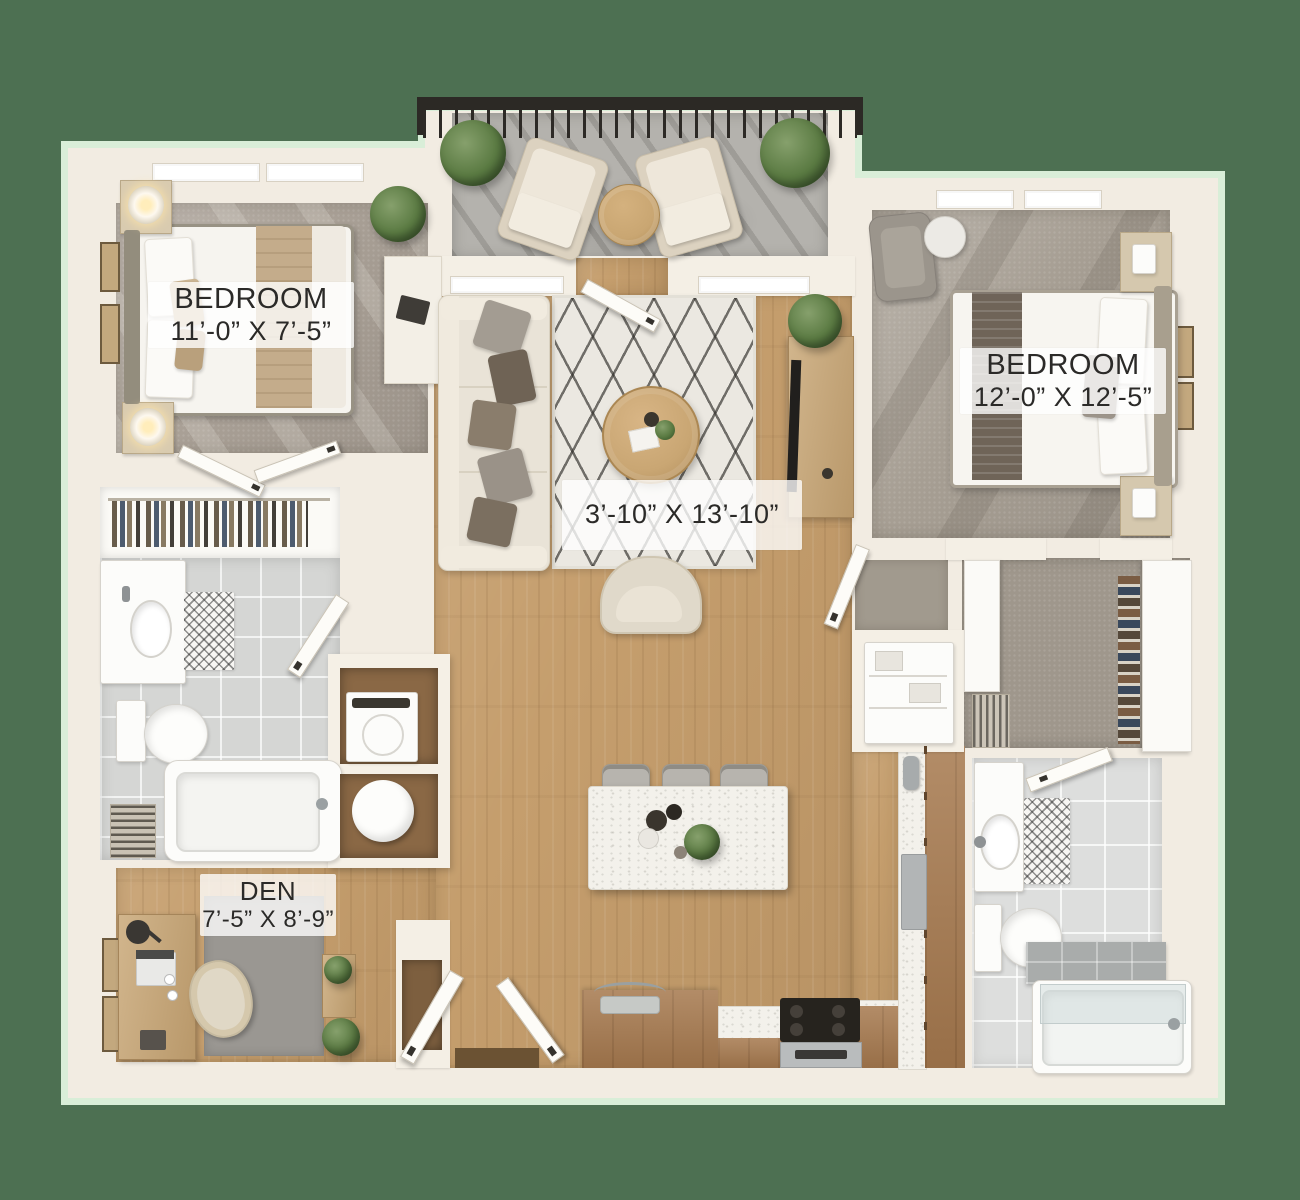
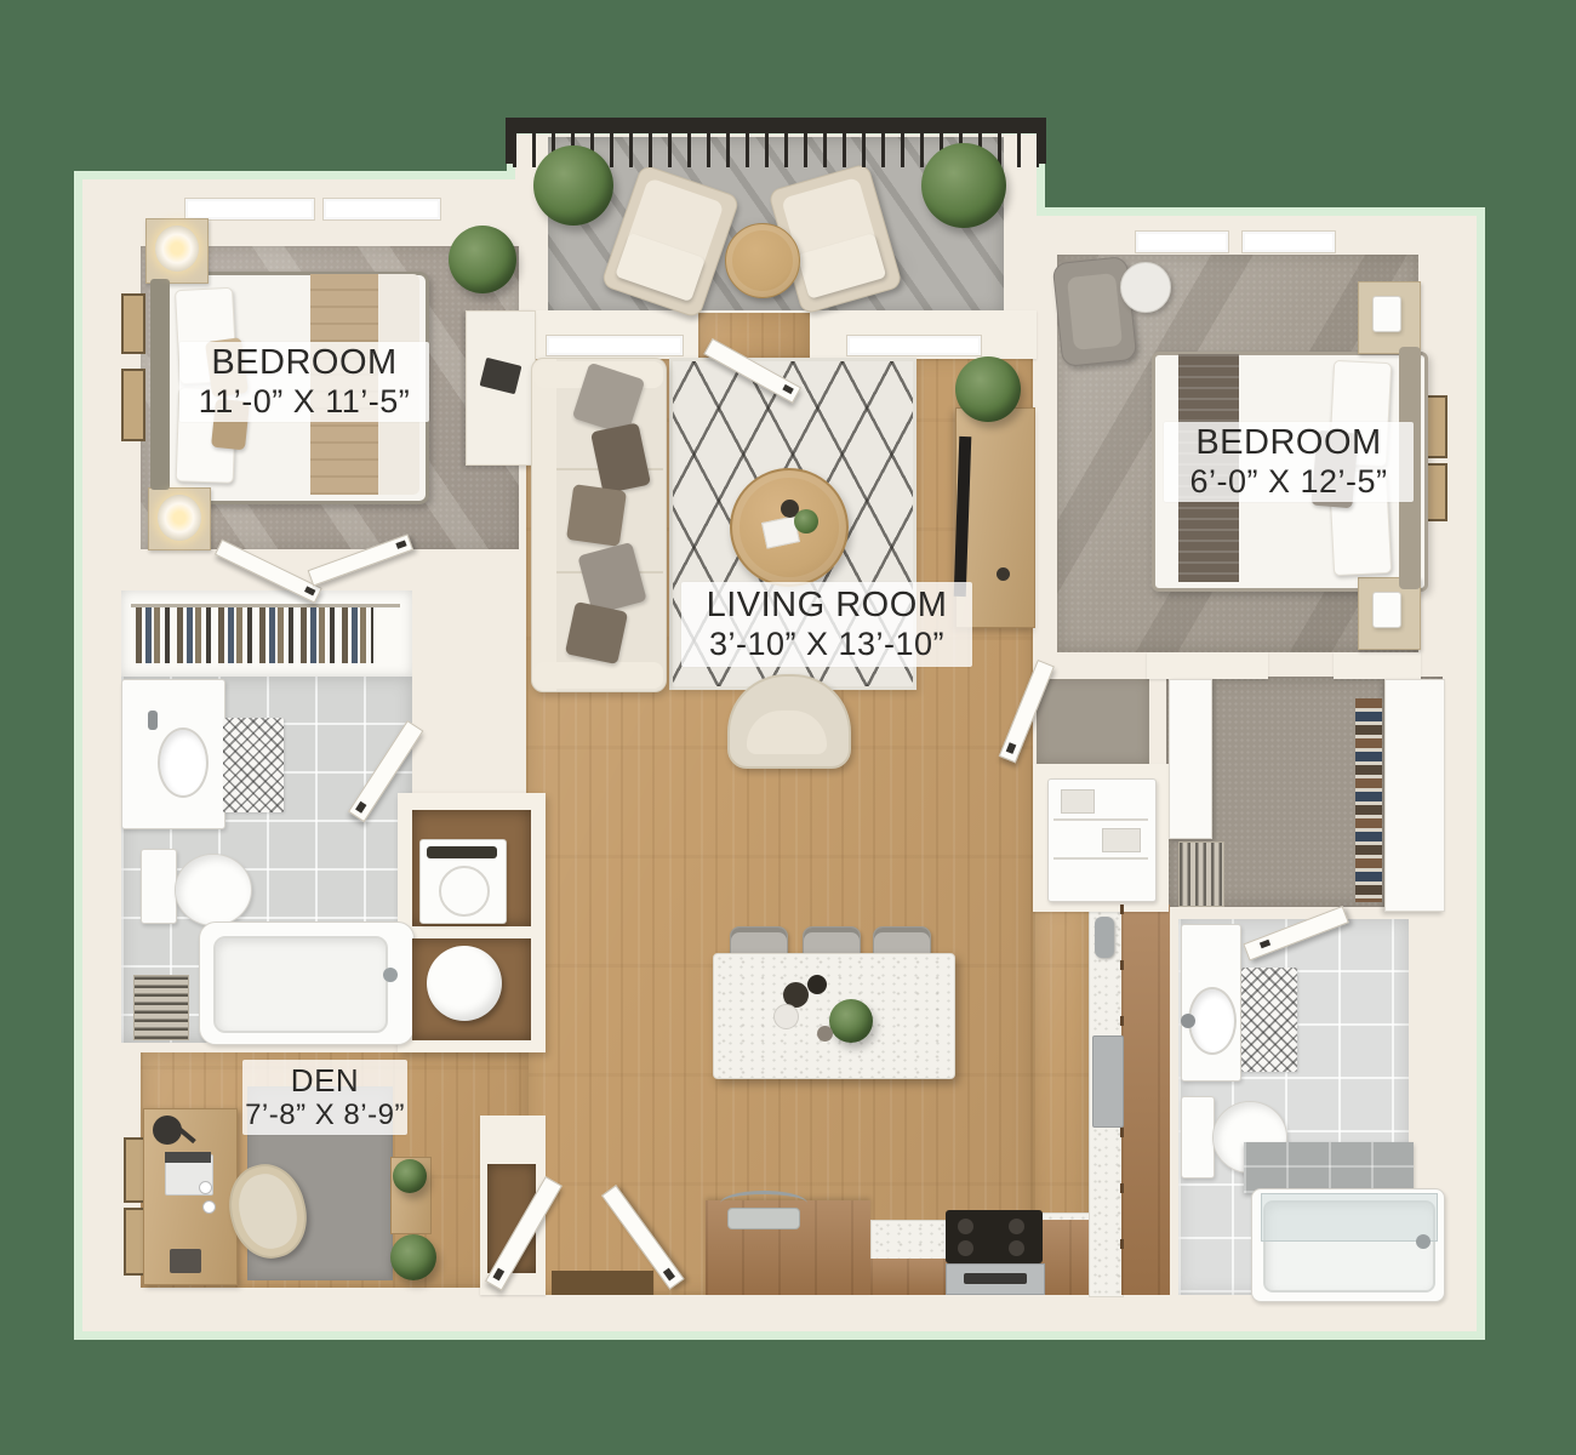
  BEDROOM
- 11’-0” X 7’-5”
+ 11’-0” X 11’-5”
  BEDROOM
- 12’-0” X 12’-5”
+ 6’-0” X 12’-5”
+ LIVING ROOM
  3’-10” X 13’-10”
  DEN
- 7’-5” X 8’-9”
+ 7’-8” X 8’-9”
